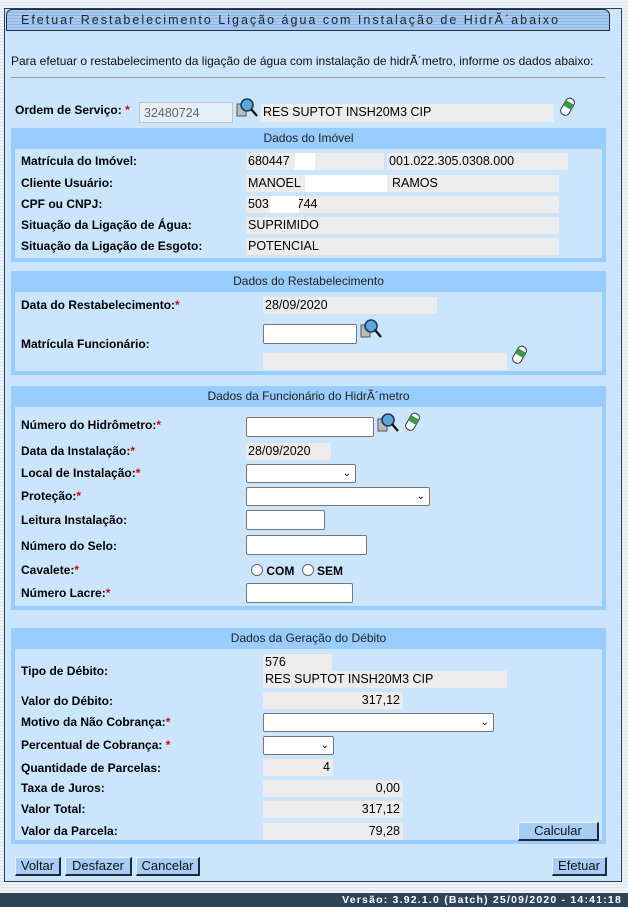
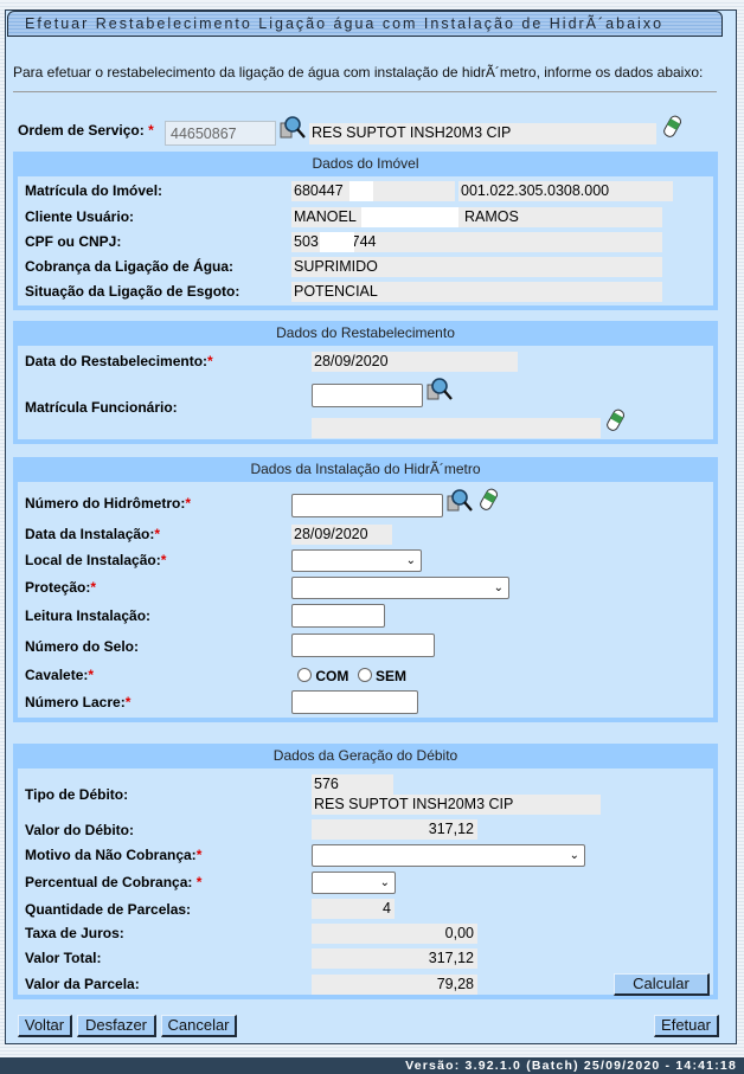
  Efetuar Restabelecimento Ligação água com Instalação de HidrÃ´abaixo
  Para efetuar o restabelecimento da ligação de água com instalação de hidrÃ´metro, informe os dados abaixo:
  Ordem de Serviço: *
- 32480724
+ 44650867
  RES SUPTOT INSH20M3 CIP
  Dados do Imóvel
  Matrícula do Imóvel:
  680447
  001.022.305.0308.000
  Cliente Usuário:
  MANOEL
  RAMOS
  CPF ou CNPJ:
- Situação da Ligação de Água:
+ Cobrança da Ligação de Água:
  SUPRIMIDO
  Situação da Ligação de Esgoto:
  POTENCIAL
  Dados do Restabelecimento
  Data do Restabelecimento:*
  28/09/2020
  Matrícula Funcionário:
- Dados da Funcionário do HidrÃ´metro
+ Dados da Instalação do HidrÃ´metro
  Número do Hidrômetro:*
  Data da Instalação:*
  28/09/2020
  Local de Instalação:*
  ⌄
  Proteção:*
  ⌄
  Leitura Instalação:
  Número do Selo:
  Cavalete:*
  COM SEM
  Número Lacre:*
  Dados da Geração do Débito
  Tipo de Débito:
  576
  RES SUPTOT INSH20M3 CIP
  Valor do Débito:
  317,12
  Motivo da Não Cobrança:*
  ⌄
  Percentual de Cobrança: *
  ⌄
  Quantidade de Parcelas:
  4
  Taxa de Juros:
  0,00
  Valor Total:
  317,12
  Valor da Parcela:
  79,28
  Calcular
  Voltar
  Desfazer
  Cancelar
  Efetuar
  Versão: 3.92.1.0 (Batch) 25/09/2020 - 14:41:18
